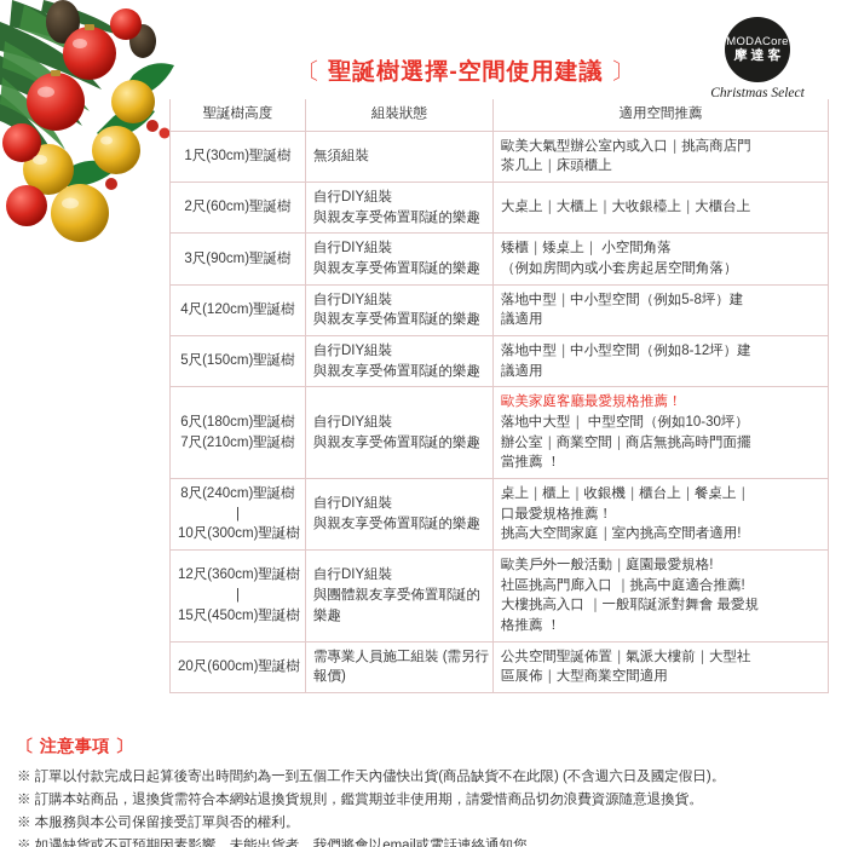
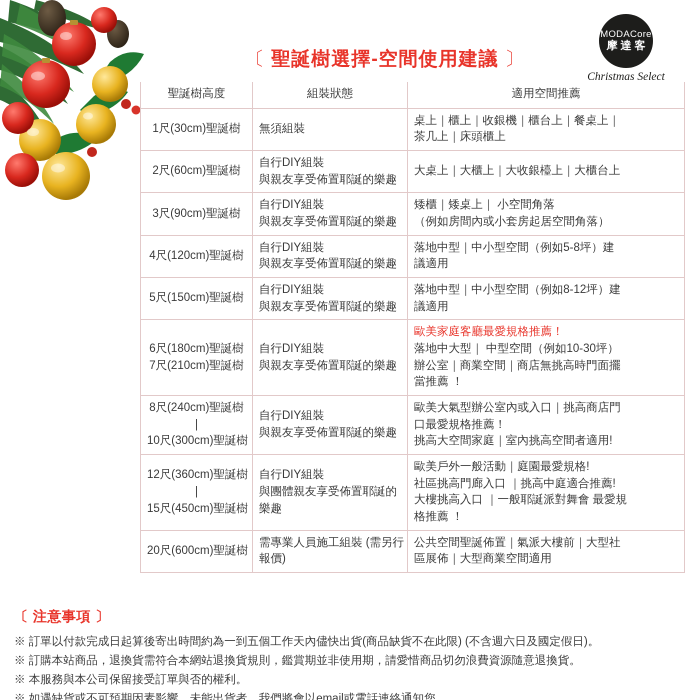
  MODACore
  摩 達 客
  Christmas Select
  〔 聖誕樹選擇-空間使用建議 〕
  聖誕樹高度	組裝狀態	適用空間推薦
- 1尺(30cm)聖誕樹	無須組裝	歐美大氣型辦公室內或入口｜挑高商店門茶几上｜床頭櫃上
+ 1尺(30cm)聖誕樹	無須組裝	桌上｜櫃上｜收銀機｜櫃台上｜餐桌上｜茶几上｜床頭櫃上
  2尺(60cm)聖誕樹	自行DIY組裝與親友享受佈置耶誕的樂趣	大桌上｜大櫃上｜大收銀檯上｜大櫃台上
  3尺(90cm)聖誕樹	自行DIY組裝與親友享受佈置耶誕的樂趣	矮櫃｜矮桌上｜ 小空間角落（例如房間內或小套房起居空間角落）
  4尺(120cm)聖誕樹	自行DIY組裝與親友享受佈置耶誕的樂趣	落地中型｜中小型空間（例如5-8坪）建議適用
  5尺(150cm)聖誕樹	自行DIY組裝與親友享受佈置耶誕的樂趣	落地中型｜中小型空間（例如8-12坪）建議適用
  6尺(180cm)聖誕樹7尺(210cm)聖誕樹	自行DIY組裝與親友享受佈置耶誕的樂趣	歐美家庭客廳最愛規格推薦！落地中大型｜ 中型空間（例如10-30坪）辦公室｜商業空間｜商店無挑高時門面擺當推薦 ！
- 8尺(240cm)聖誕樹|10尺(300cm)聖誕樹	自行DIY組裝與親友享受佈置耶誕的樂趣	桌上｜櫃上｜收銀機｜櫃台上｜餐桌上｜口最愛規格推薦！挑高大空間家庭｜室內挑高空間者適用!
+ 8尺(240cm)聖誕樹|10尺(300cm)聖誕樹	自行DIY組裝與親友享受佈置耶誕的樂趣	歐美大氣型辦公室內或入口｜挑高商店門口最愛規格推薦！挑高大空間家庭｜室內挑高空間者適用!
  12尺(360cm)聖誕樹|15尺(450cm)聖誕樹	自行DIY組裝與團體親友享受佈置耶誕的樂趣	歐美戶外一般活動｜庭園最愛規格!社區挑高門廊入口 ｜挑高中庭適合推薦!大樓挑高入口 ｜一般耶誕派對舞會 最愛規格推薦 ！
  20尺(600cm)聖誕樹	需專業人員施工組裝 (需另行報價)	公共空間聖誕佈置｜氣派大樓前｜大型社區展佈｜大型商業空間適用
  〔 注意事項 〕
  ※ 訂單以付款完成日起算後寄出時間約為一到五個工作天內儘快出貨(商品缺貨不在此限) (不含週六日及國定假日)。
  ※ 訂購本站商品，退換貨需符合本網站退換貨規則，鑑賞期並非使用期，請愛惜商品切勿浪費資源隨意退換貨。
  ※ 本服務與本公司保留接受訂單與否的權利。
  ※ 如遇缺貨或不可預期因素影響，未能出貨者，我們將會以email或電話連絡通知您。
